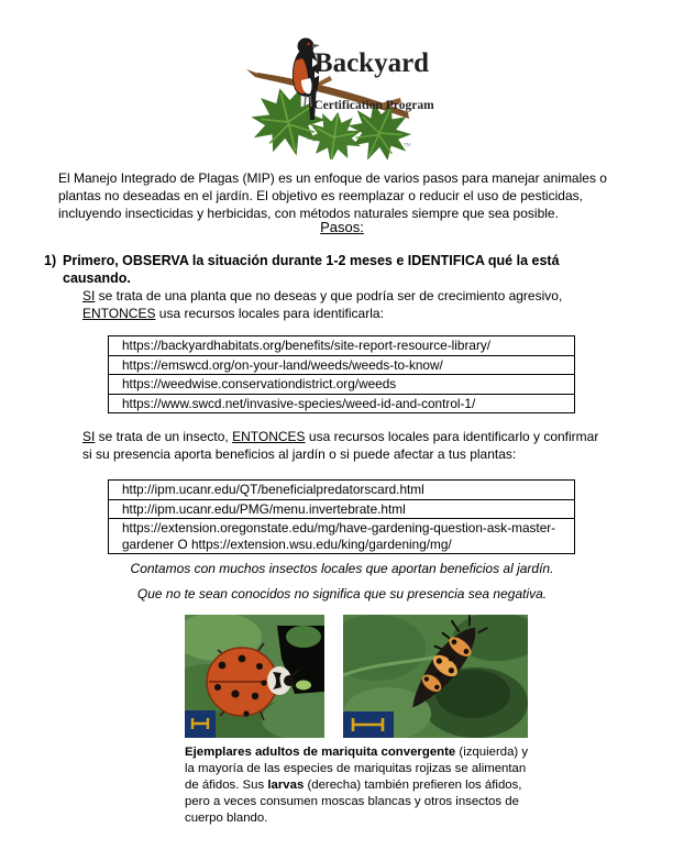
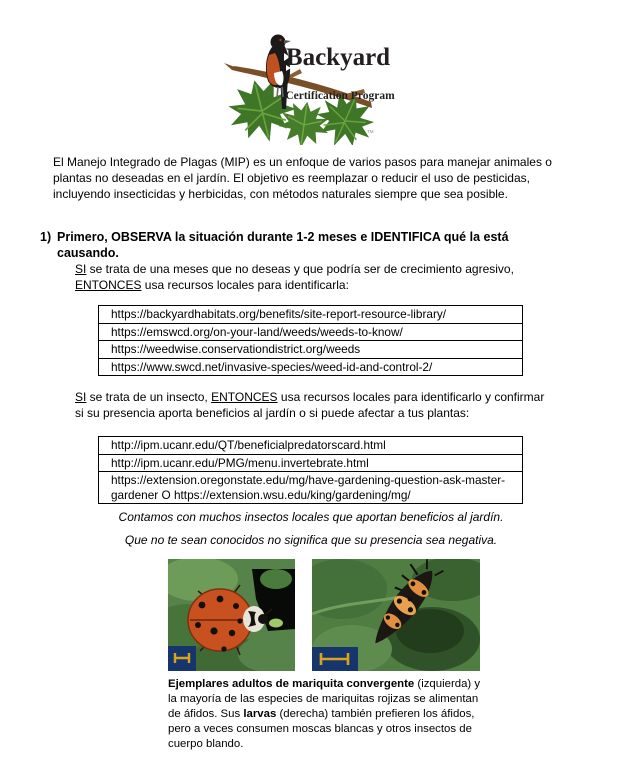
  Backyard
  Certification Program
  El Manejo Integrado de Plagas (MIP) es un enfoque de varios pasos para manejar animales o plantas no deseadas en el jardín. El objetivo es reemplazar o reducir el uso de pesticidas, incluyendo insecticidas y herbicidas, con métodos naturales siempre que sea posible.
- Pasos:
  1)
  Primero, OBSERVA la situación durante 1-2 meses e IDENTIFICA qué la está causando.
- SI se trata de una planta que no deseas y que podría ser de crecimiento agresivo, ENTONCES usa recursos locales para identificarla:
+ SI se trata de una meses que no deseas y que podría ser de crecimiento agresivo, ENTONCES usa recursos locales para identificarla:
  https://backyardhabitats.org/benefits/site-report-resource-library/
  https://emswcd.org/on-your-land/weeds/weeds-to-know/
  https://weedwise.conservationdistrict.org/weeds
- https://www.swcd.net/invasive-species/weed-id-and-control-1/
+ https://www.swcd.net/invasive-species/weed-id-and-control-2/
  SI se trata de un insecto, ENTONCES usa recursos locales para identificarlo y confirmar si su presencia aporta beneficios al jardín o si puede afectar a tus plantas:
  http://ipm.ucanr.edu/QT/beneficialpredatorscard.html
  http://ipm.ucanr.edu/PMG/menu.invertebrate.html
  https://extension.oregonstate.edu/mg/have-gardening-question-ask-master-gardener O https://extension.wsu.edu/king/gardening/mg/
  Contamos con muchos insectos locales que aportan beneficios al jardín.
  Que no te sean conocidos no significa que su presencia sea negativa.
  Ejemplares adultos de mariquita convergente (izquierda) y la mayoría de las especies de mariquitas rojizas se alimentan de áfidos. Sus larvas (derecha) también prefieren los áfidos, pero a veces consumen moscas blancas y otros insectos de cuerpo blando.
